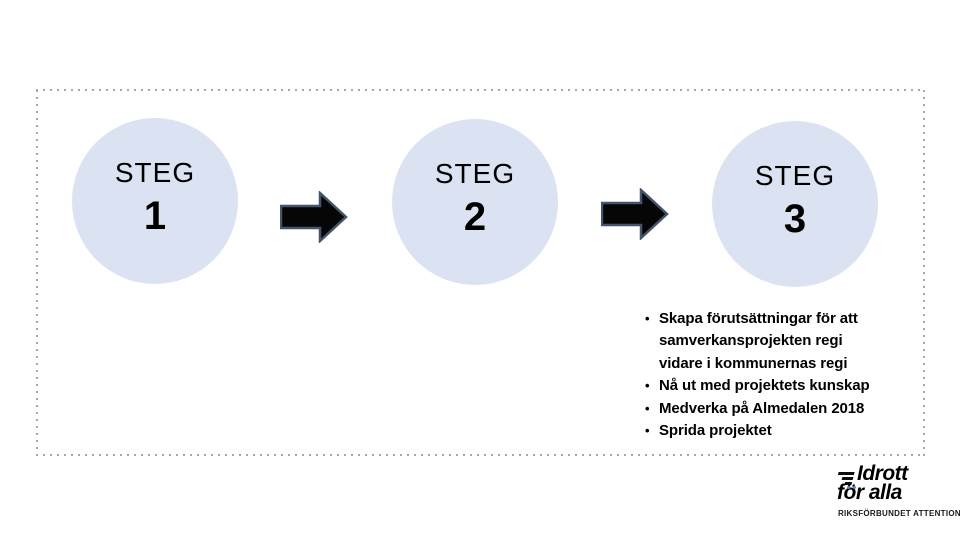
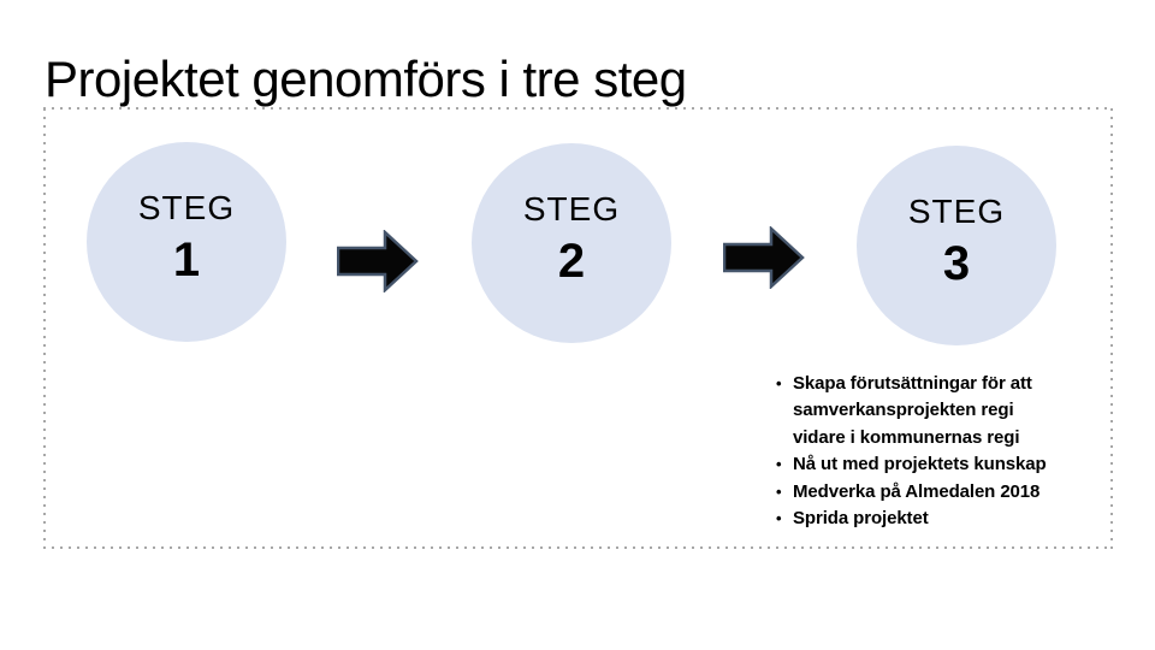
+ Projektet genomförs i tre steg
  STEG
  1
  STEG
  2
  STEG
  3
  •
  Skapa förutsättningar för att samverkansprojekten regi vidare i kommunernas regi
  •
  Nå ut med projektets kunskap
  •
  Medverka på Almedalen 2018
  •
  Sprida projektet
- Idrott
- för alla
- RIKSFÖRBUNDET ATTENTION
